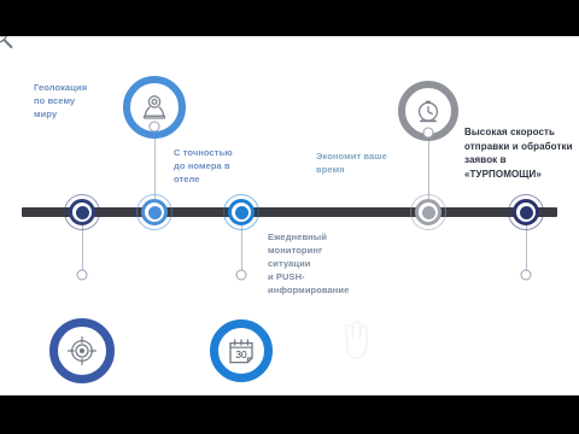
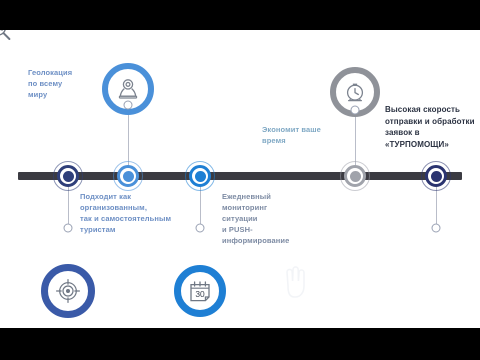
  30
  Геолокация
  по всему
  миру
- С точностью
- до номера в
- отеле
  Экономит ваше
  время
  Высокая скорость
  отправки и обработки
  заявок в
  «ТУРПОМОЩИ»
+ Подходит как
+ организованным,
+ так и самостоятельным
+ туристам
  Ежедневный
  мониторинг
  ситуации
  и PUSH-
  информирование
